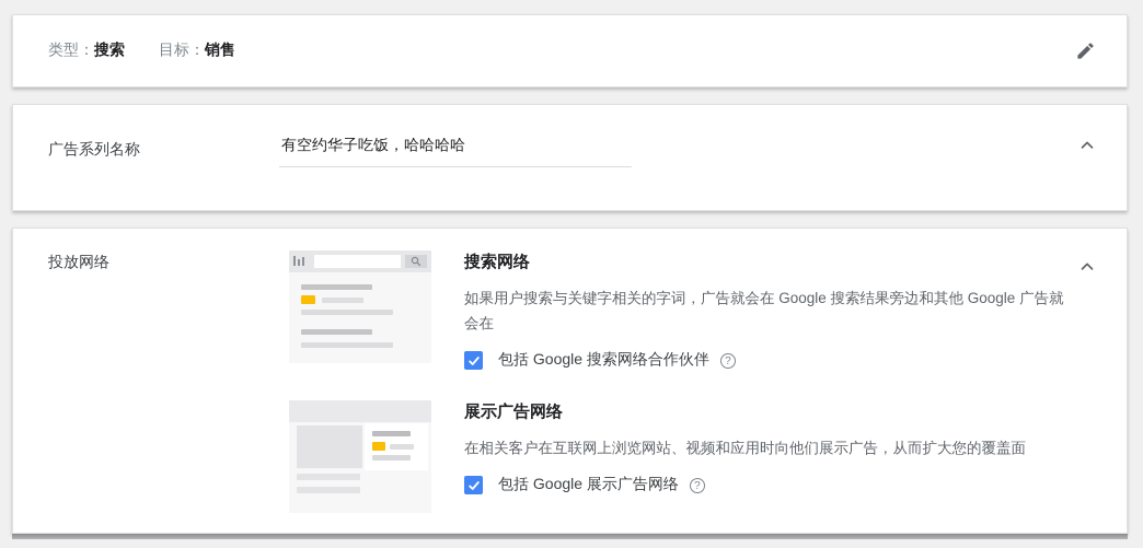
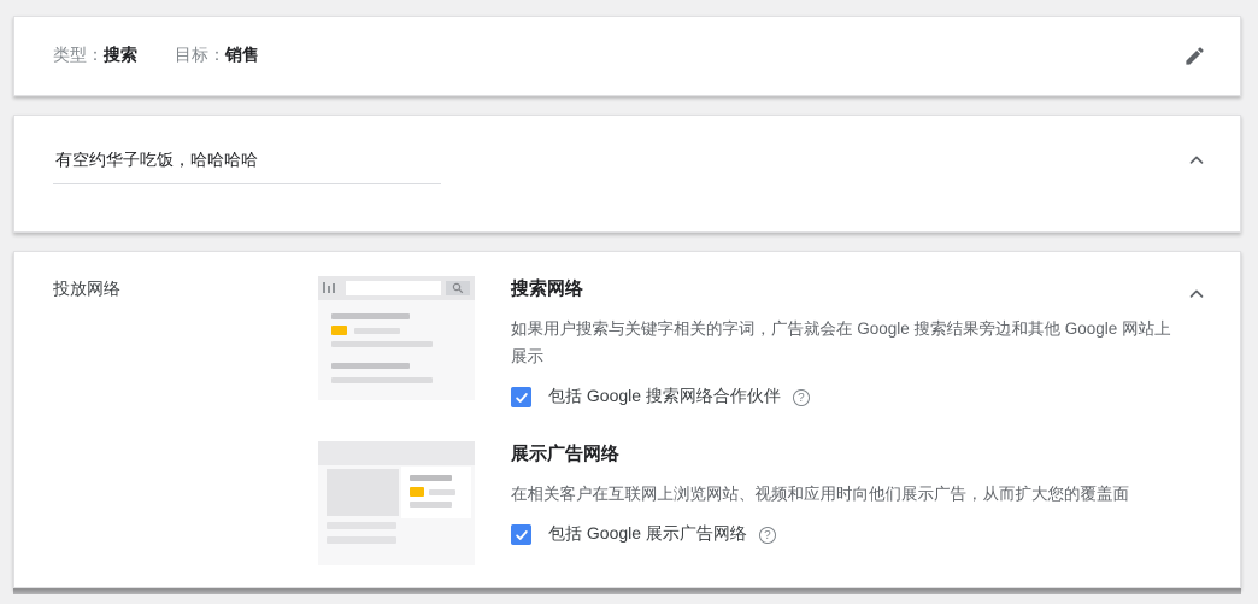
  类型：
  搜索
  目标：
  销售
- 广告系列名称
  有空约华子吃饭，哈哈哈哈
  投放网络
  搜索网络
- 如果用户搜索与关键字相关的字词，广告就会在 Google 搜索结果旁边和其他 Google 广告就会在
+ 如果用户搜索与关键字相关的字词，广告就会在 Google 搜索结果旁边和其他 Google 网站上展示
  包括 Google 搜索网络合作伙伴
  ?
  展示广告网络
  在相关客户在互联网上浏览网站、视频和应用时向他们展示广告，从而扩大您的覆盖面
  包括 Google 展示广告网络
  ?
